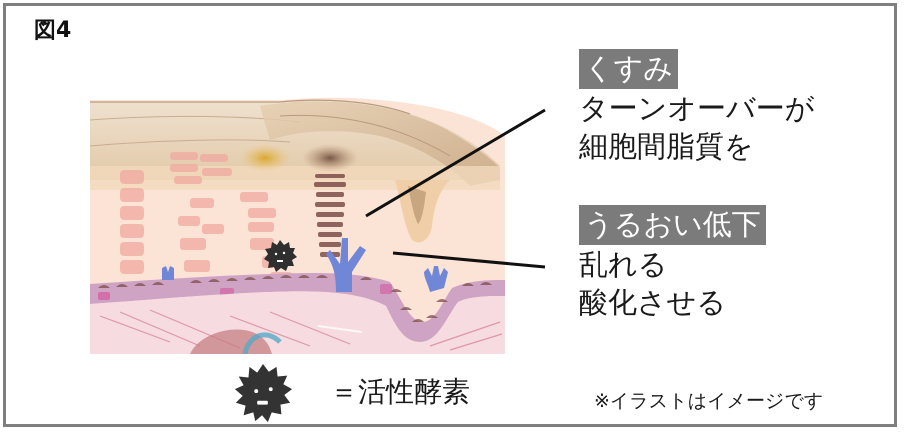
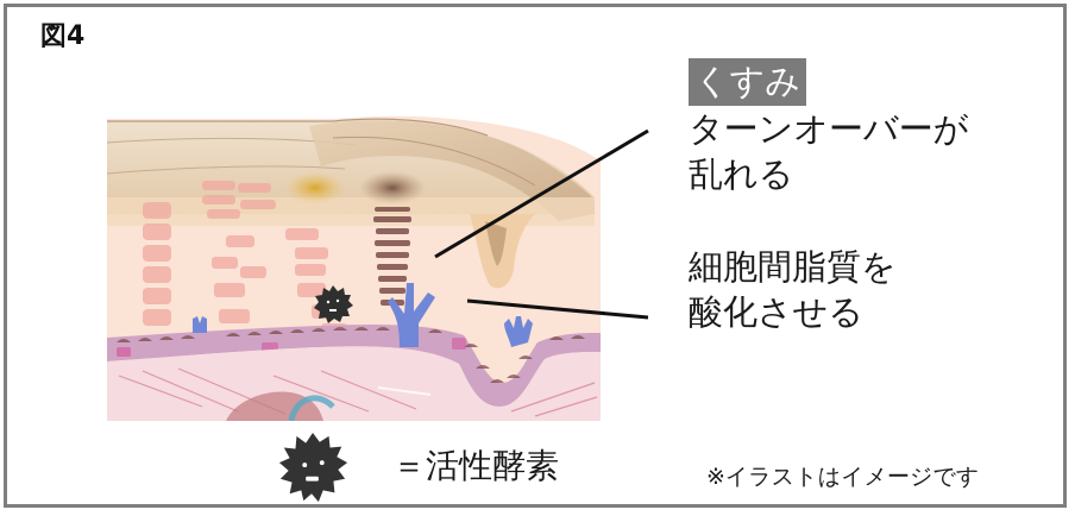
  図4
  くすみ
  ターンオーバーが
- 細胞間脂質を
+ 乱れる
- うるおい低下
- 乱れる
+ 細胞間脂質を
  酸化させる
  ＝活性酵素
  ※イラストはイメージです
